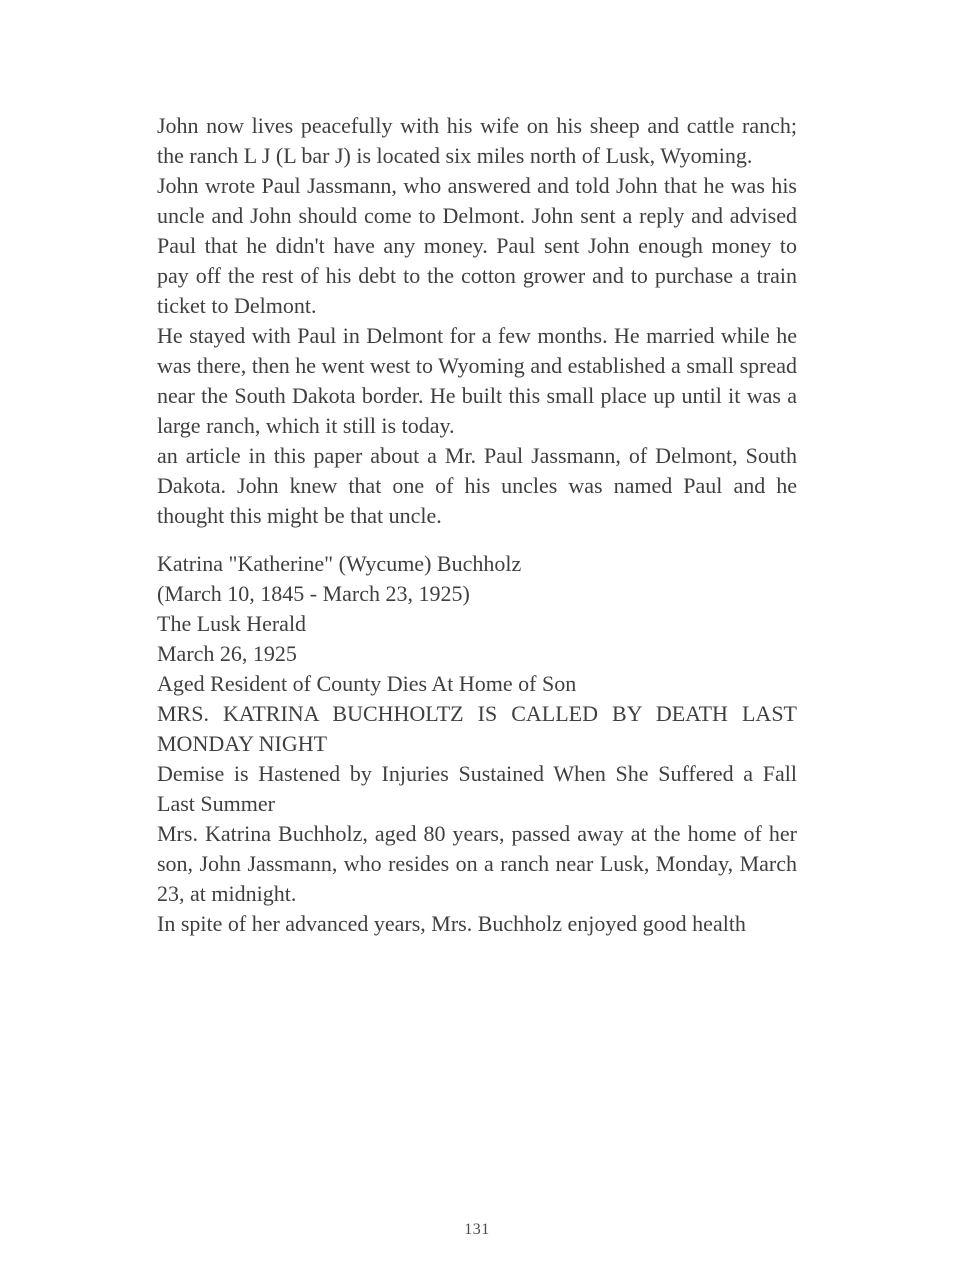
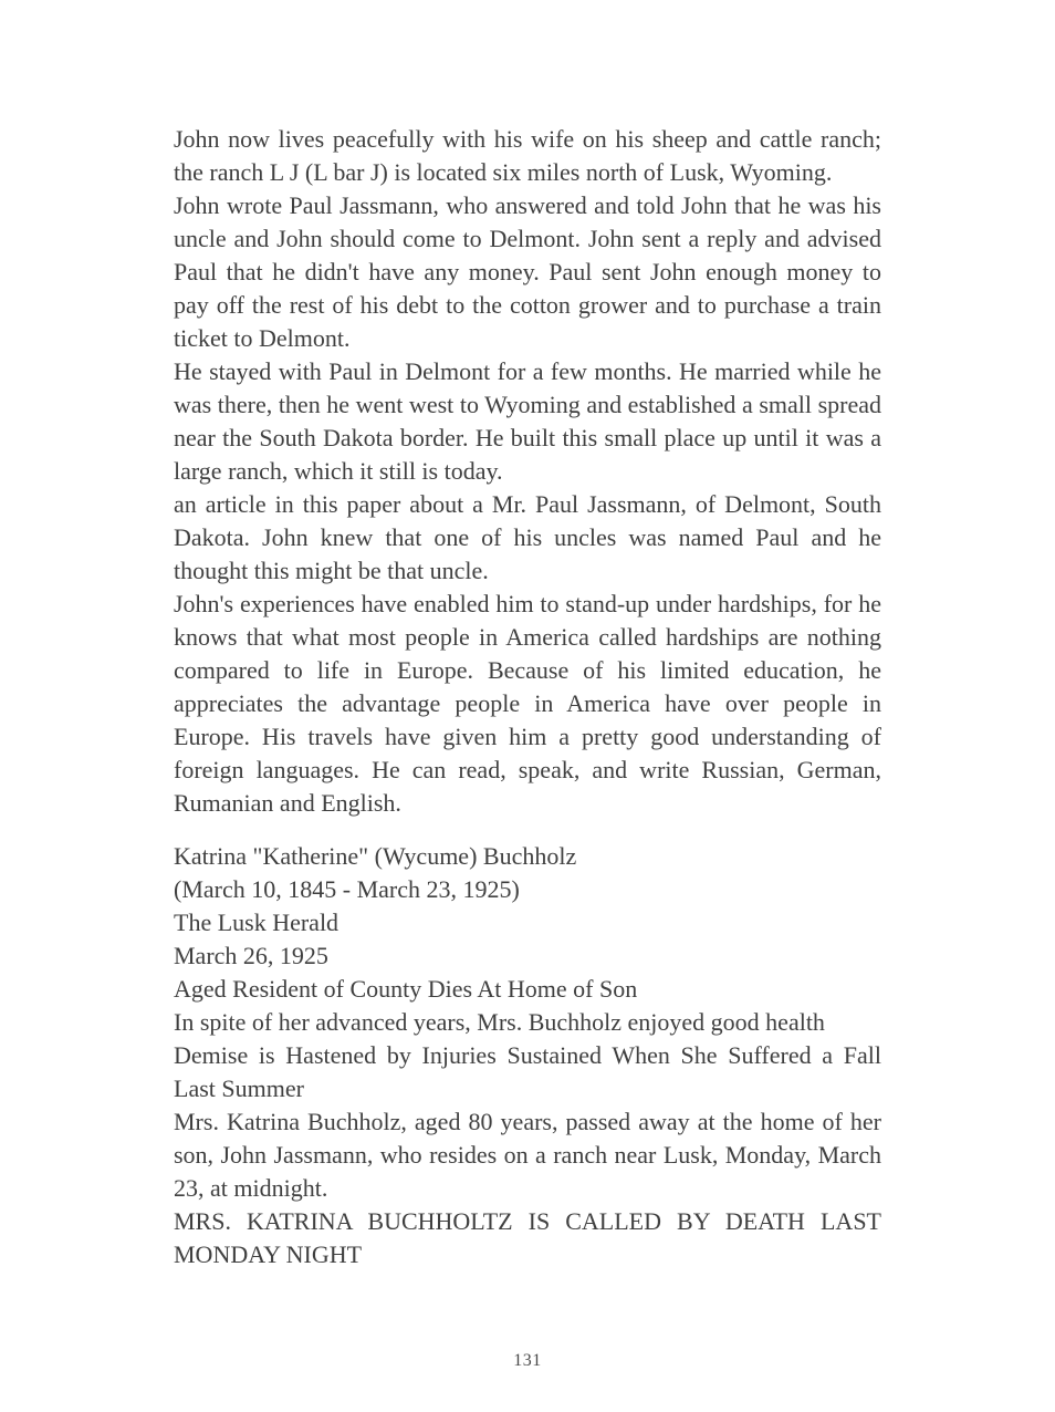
  John now lives peacefully with his wife on his sheep and cattle ranch; the ranch L J (L bar J) is located six miles north of Lusk, Wyoming.
  John wrote Paul Jassmann, who answered and told John that he was his uncle and John should come to Delmont. John sent a reply and advised Paul that he didn't have any money. Paul sent John enough money to pay off the rest of his debt to the cotton grower and to purchase a train ticket to Delmont.
  He stayed with Paul in Delmont for a few months. He married while he was there, then he went west to Wyoming and established a small spread near the South Dakota border. He built this small place up until it was a large ranch, which it still is today.
  an article in this paper about a Mr. Paul Jassmann, of Delmont, South Dakota. John knew that one of his uncles was named Paul and he thought this might be that uncle.
+ John's experiences have enabled him to stand-up under hardships, for he knows that what most people in America called hardships are nothing compared to life in Europe. Because of his limited education, he appreciates the advantage people in America have over people in Europe. His travels have given him a pretty good understanding of foreign languages. He can read, speak, and write Russian, German, Rumanian and English.
  Katrina "Katherine" (Wycume) Buchholz
  (March 10, 1845 - March 23, 1925)
  The Lusk Herald
  March 26, 1925
  Aged Resident of County Dies At Home of Son
- MRS. KATRINA BUCHHOLTZ IS CALLED BY DEATH LAST MONDAY NIGHT
+ In spite of her advanced years, Mrs. Buchholz enjoyed good health
  Demise is Hastened by Injuries Sustained When She Suffered a Fall Last Summer
  Mrs. Katrina Buchholz, aged 80 years, passed away at the home of her son, John Jassmann, who resides on a ranch near Lusk, Monday, March 23, at midnight.
- In spite of her advanced years, Mrs. Buchholz enjoyed good health
+ MRS. KATRINA BUCHHOLTZ IS CALLED BY DEATH LAST MONDAY NIGHT
  131
